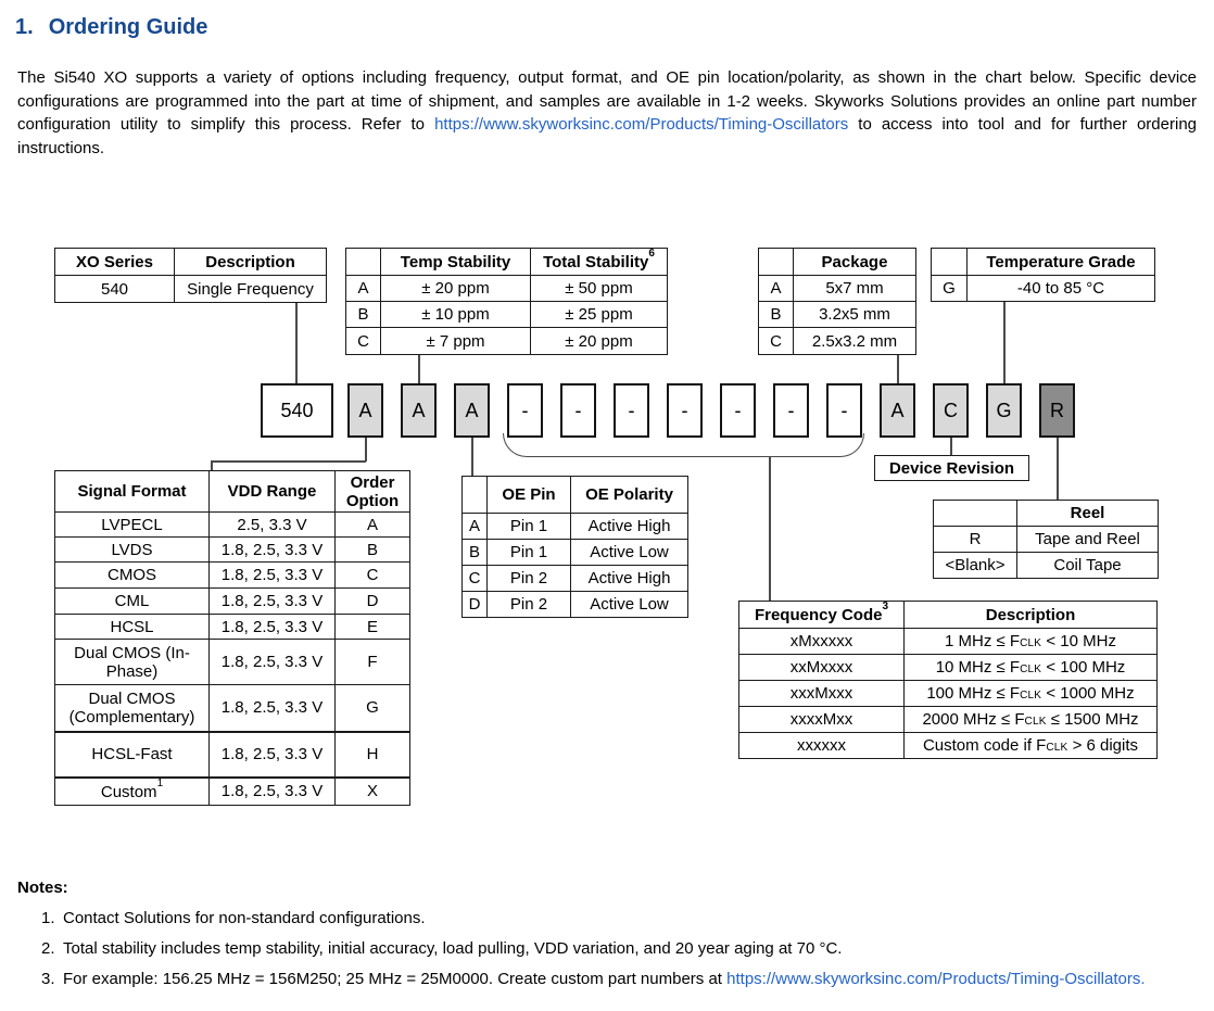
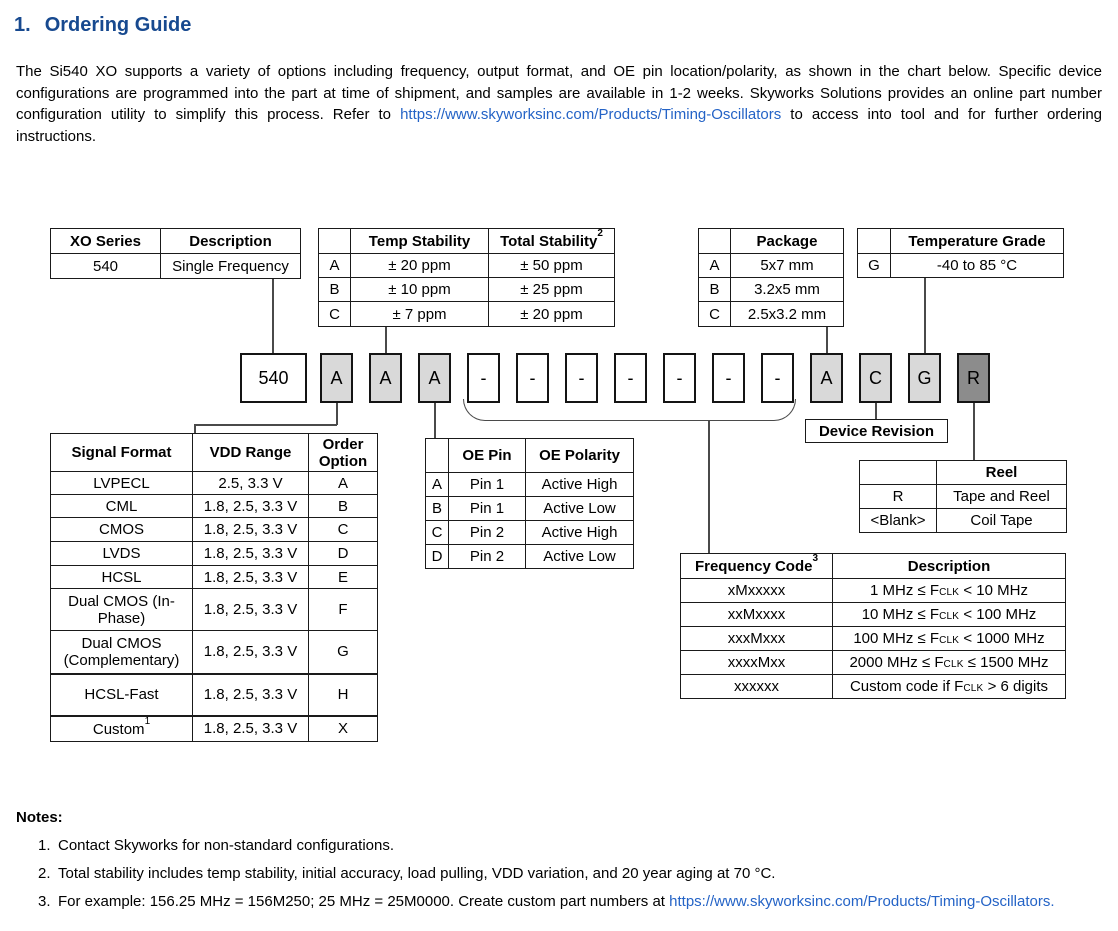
  1. Ordering Guide
  The Si540 XO supports a variety of options including frequency, output format, and OE pin location/polarity, as shown in the chart below. Specific device configurations are programmed into the part at time of shipment, and samples are available in 1-2 weeks. Skyworks Solutions provides an online part number configuration utility to simplify this process. Refer to https://www.skyworksinc.com/Products/Timing-Oscillators to access into tool and for further ordering instructions.
  XO Series	Description
  540	Single Frequency
- 	Temp Stability	Total Stability6
+ 	Temp Stability	Total Stability2
  A	± 20 ppm	± 50 ppm
  B	± 10 ppm	± 25 ppm
  C	± 7 ppm	± 20 ppm
  	Package
  A	5x7 mm
  B	3.2x5 mm
  C	2.5x3.2 mm
  	Temperature Grade
  G	-40 to 85 °C
  540
  A
  A
  A
  -
  -
  -
  -
  -
  -
  -
  A
  C
  G
  R
  Device Revision
  Signal Format	VDD Range	Order Option
  LVPECL	2.5, 3.3 V	A
- LVDS	1.8, 2.5, 3.3 V	B
+ CML	1.8, 2.5, 3.3 V	B
  CMOS	1.8, 2.5, 3.3 V	C
- CML	1.8, 2.5, 3.3 V	D
+ LVDS	1.8, 2.5, 3.3 V	D
  HCSL	1.8, 2.5, 3.3 V	E
  Dual CMOS (In-Phase)	1.8, 2.5, 3.3 V	F
  Dual CMOS (Complementary)	1.8, 2.5, 3.3 V	G
  HCSL-Fast	1.8, 2.5, 3.3 V	H
  Custom1	1.8, 2.5, 3.3 V	X
  	OE Pin	OE Polarity
  A	Pin 1	Active High
  B	Pin 1	Active Low
  C	Pin 2	Active High
  D	Pin 2	Active Low
  	Reel
  R	Tape and Reel
  <Blank>	Coil Tape
  Frequency Code3	Description
  xMxxxxx	1 MHz ≤ FCLK < 10 MHz
  xxMxxxx	10 MHz ≤ FCLK < 100 MHz
  xxxMxxx	100 MHz ≤ FCLK < 1000 MHz
  xxxxMxx	2000 MHz ≤ FCLK ≤ 1500 MHz
  xxxxxx	Custom code if FCLK > 6 digits
  Notes:
  1.
- Contact Solutions for non-standard configurations.
+ Contact Skyworks for non-standard configurations.
  2.
  Total stability includes temp stability, initial accuracy, load pulling, VDD variation, and 20 year aging at 70 °C.
  3.
  For example: 156.25 MHz = 156M250; 25 MHz = 25M0000. Create custom part numbers at https://www.skyworksinc.com/Products/Timing-Oscillators.
